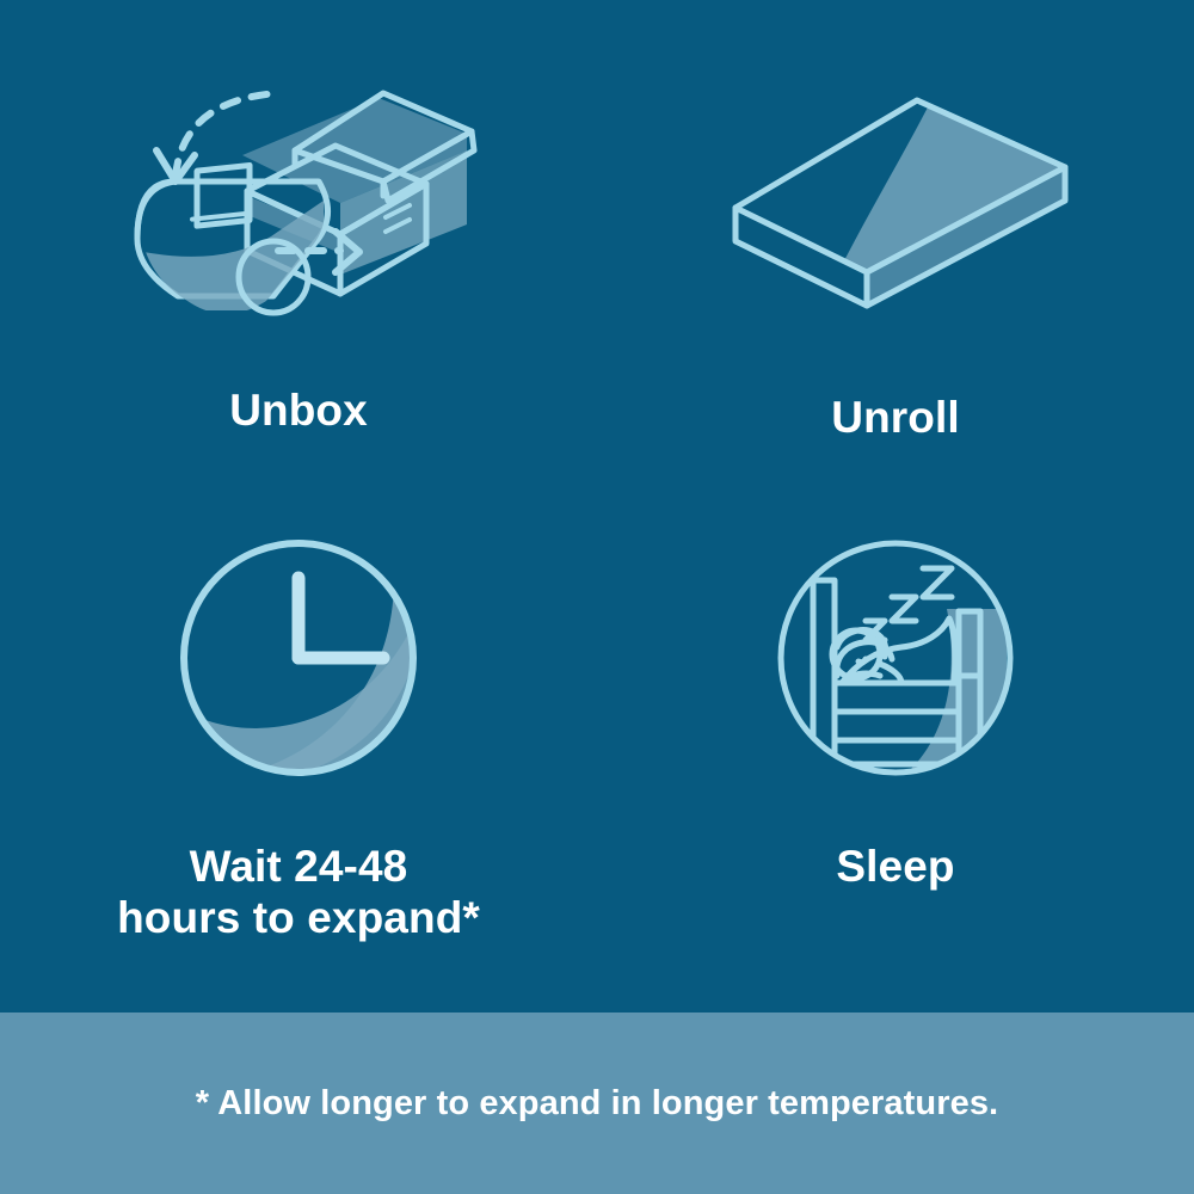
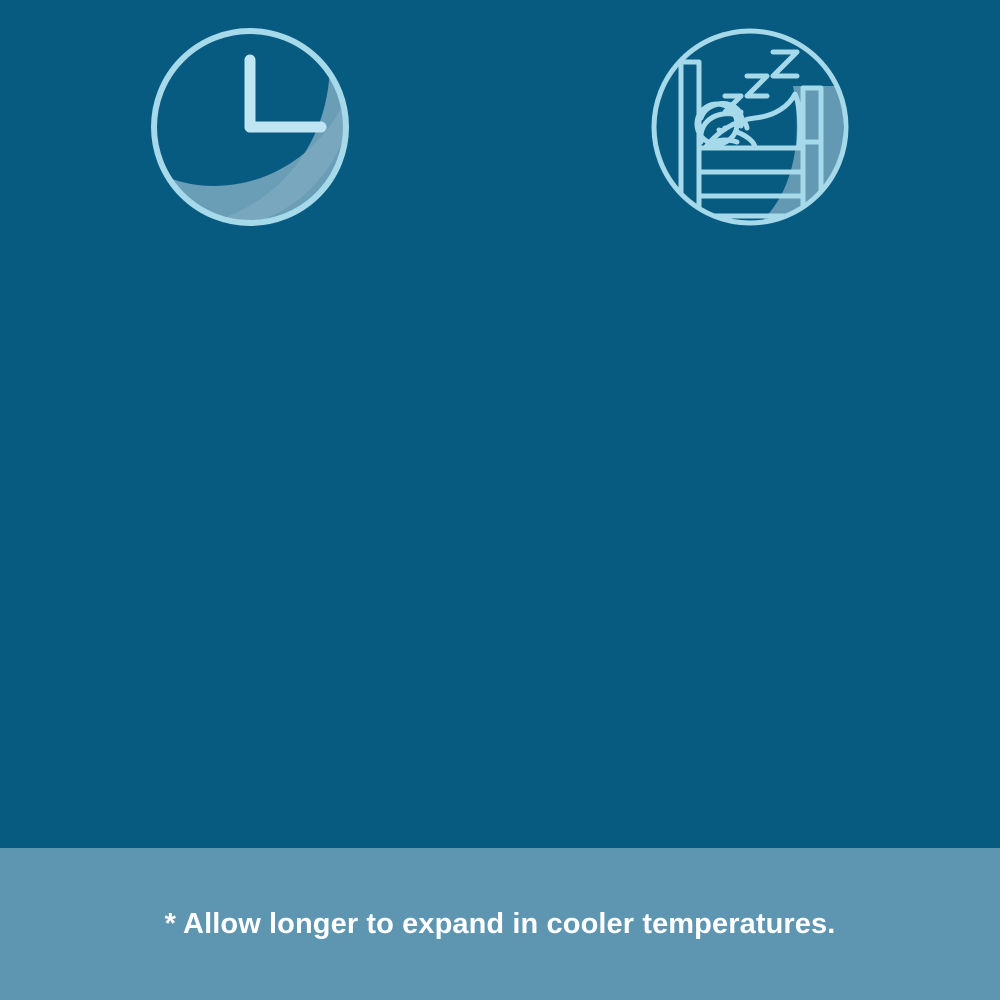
- Unbox
- Unroll
- Wait 24-48
- hours to expand*
- Sleep
- * Allow longer to expand in longer temperatures.
+ * Allow longer to expand in cooler temperatures.
